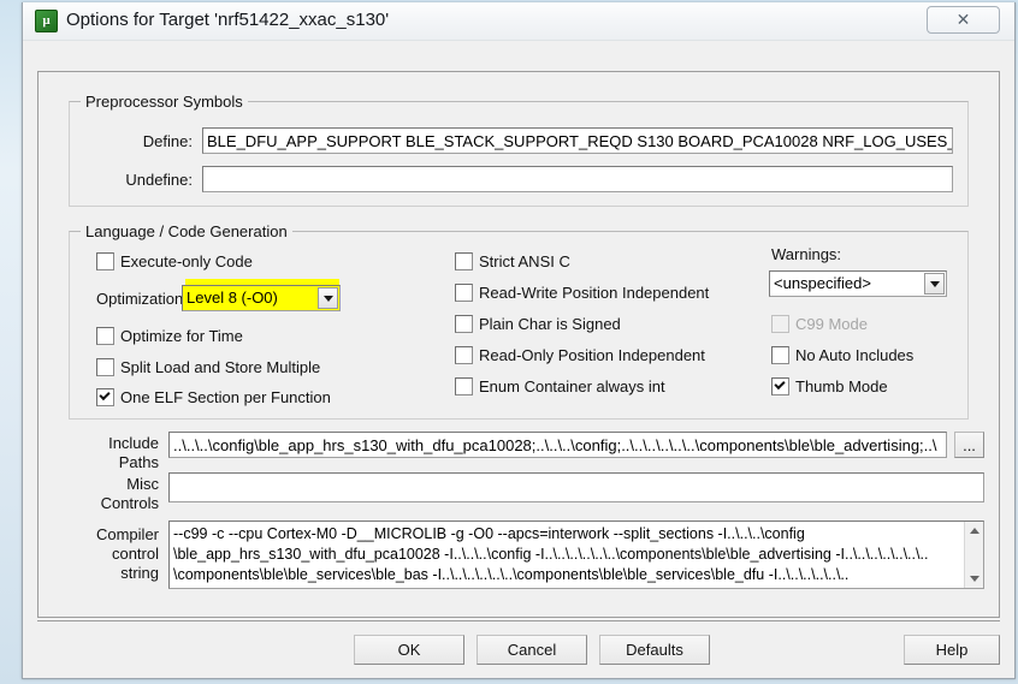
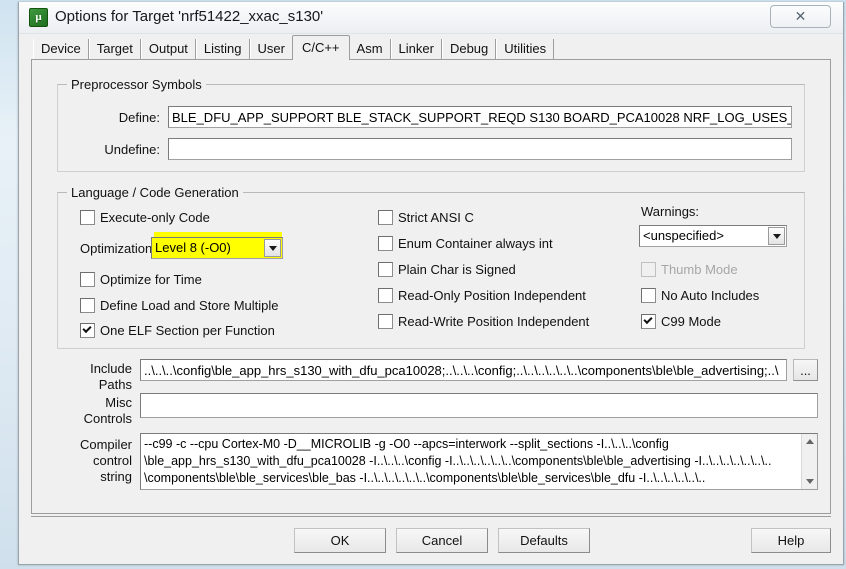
  µ
  Options for Target 'nrf51422_xxac_s130'
  ✕
+ Device
+ Target
+ Output
+ Listing
+ User
+ C/C++
+ Asm
+ Linker
+ Debug
+ Utilities
  Preprocessor Symbols
  Define:
  BLE_DFU_APP_SUPPORT BLE_STACK_SUPPORT_REQD S130 BOARD_PCA10028 NRF_LOG_USES_
  Undefine:
  Language / Code Generation
  Execute-only Code
  Optimization
  Level 8 (-O0)
  Optimize for Time
- Split Load and Store Multiple
+ Define Load and Store Multiple
  One ELF Section per Function
  Strict ANSI C
- Read-Write Position Independent
+ Enum Container always int
  Plain Char is Signed
  Read-Only Position Independent
- Enum Container always int
+ Read-Write Position Independent
  Warnings:
  <unspecified>
- C99 Mode
+ Thumb Mode
  No Auto Includes
- Thumb Mode
+ C99 Mode
  Include
  Paths
  ..\..\..\config\ble_app_hrs_s130_with_dfu_pca10028;..\..\..\config;..\..\..\..\..\..\components\ble\ble_advertising;..\
  ...
  Misc
  Controls
  Compiler
  control
  string
  --c99 -c --cpu Cortex-M0 -D__MICROLIB -g -O0 --apcs=interwork --split_sections -I..\..\..\config
  \ble_app_hrs_s130_with_dfu_pca10028 -I..\..\..\config -I..\..\..\..\..\..\components\ble\ble_advertising -I..\..\..\..\..\..\..
  \components\ble\ble_services\ble_bas -I..\..\..\..\..\..\components\ble\ble_services\ble_dfu -I..\..\..\..\..\..
  OK
  Cancel
  Defaults
  Help
